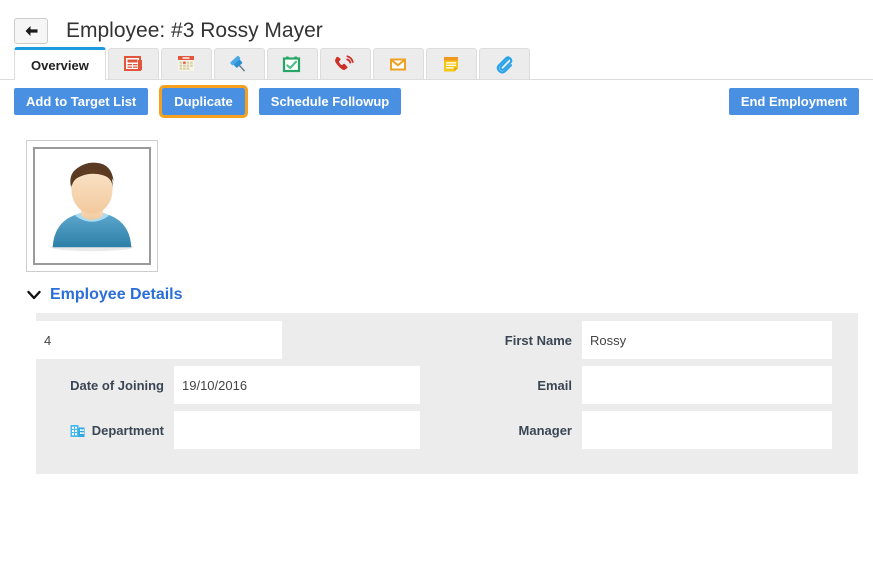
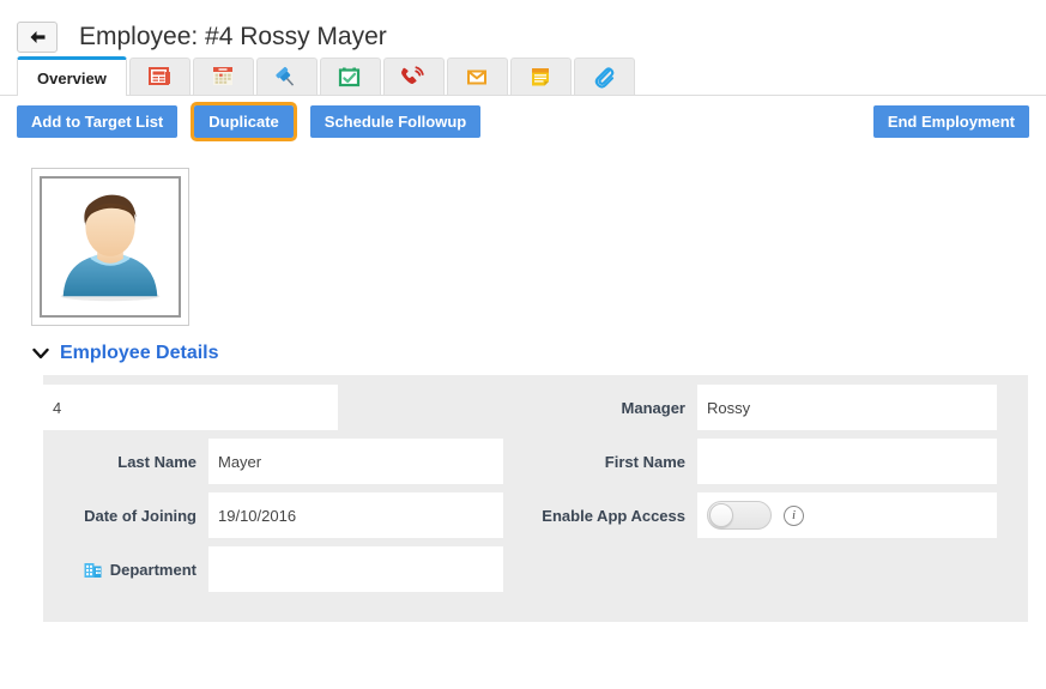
- Employee: #3 Rossy Mayer
+ Employee: #4 Rossy Mayer
  Overview
  Add to Target List
  Duplicate
  Schedule Followup
  End Employment
  Employee Details
  4
+ Last Name
+ Mayer
  Date of Joining
  19/10/2016
  Department
- First Name
+ Manager
  Rossy
- Email
- Manager
+ First Name
+ Enable App Access
+ i
